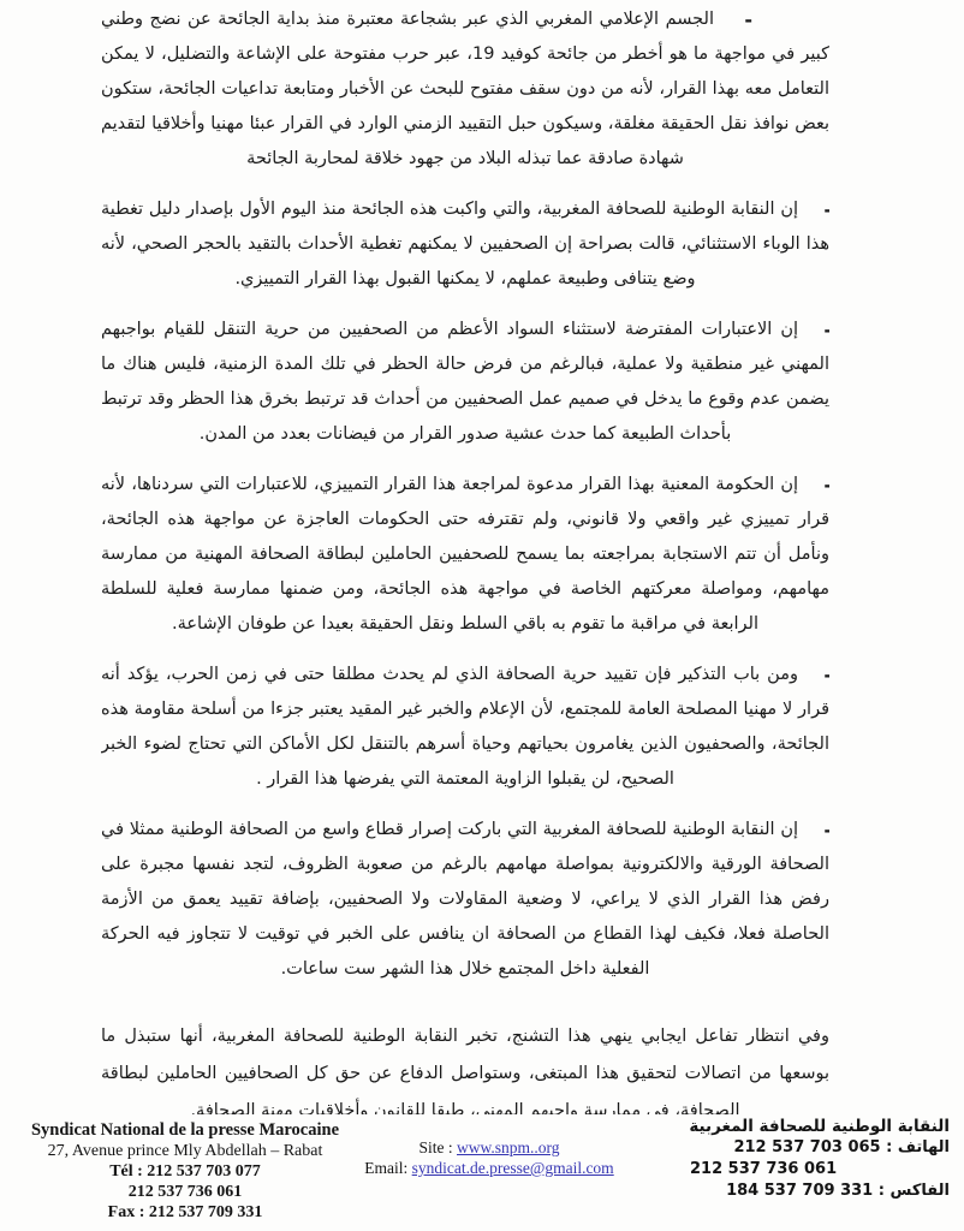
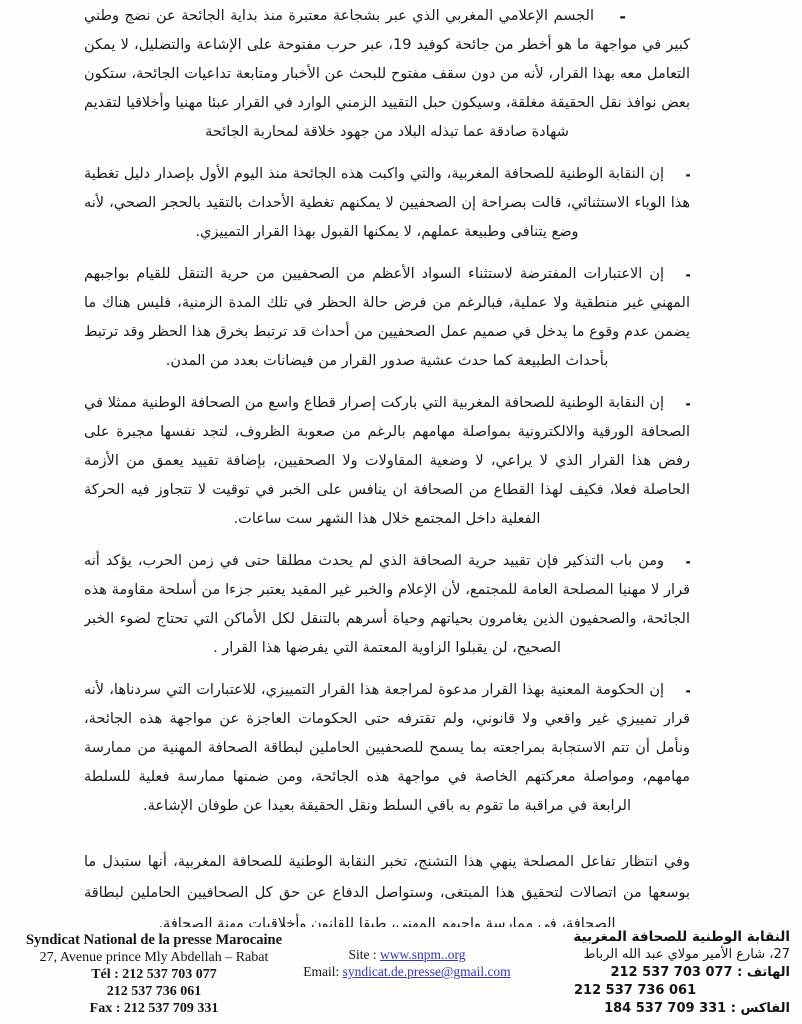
  -
  الجسم الإعلامي المغربي الذي عبر بشجاعة معتبرة منذ بداية الجائحة عن نضج وطني كبير في مواجهة ما هو أخطر من جائحة كوفيد 19، عبر حرب مفتوحة على الإشاعة والتضليل، لا يمكن التعامل معه بهذا القرار، لأنه من دون سقف مفتوح للبحث عن الأخبار ومتابعة تداعيات الجائحة، ستكون بعض نوافذ نقل الحقيقة مغلقة، وسيكون حبل التقييد الزمني الوارد في القرار عبئا مهنيا وأخلاقيا لتقديم شهادة صادقة عما تبذله البلاد من جهود خلاقة لمحاربة الجائحة
  -
  إن النقابة الوطنية للصحافة المغربية، والتي واكبت هذه الجائحة منذ اليوم الأول بإصدار دليل تغطية هذا الوباء الاستثنائي، قالت بصراحة إن الصحفيين لا يمكنهم تغطية الأحداث بالتقيد بالحجر الصحي، لأنه وضع يتنافى وطبيعة عملهم، لا يمكنها القبول بهذا القرار التمييزي.
  -
  إن الاعتبارات المفترضة لاستثناء السواد الأعظم من الصحفيين من حرية التنقل للقيام بواجبهم المهني غير منطقية ولا عملية، فبالرغم من فرض حالة الحظر في تلك المدة الزمنية، فليس هناك ما يضمن عدم وقوع ما يدخل في صميم عمل الصحفيين من أحداث قد ترتبط بخرق هذا الحظر وقد ترتبط بأحداث الطبيعة كما حدث عشية صدور القرار من فيضانات بعدد من المدن.
  -
- إن الحكومة المعنية بهذا القرار مدعوة لمراجعة هذا القرار التمييزي، للاعتبارات التي سردناها، لأنه قرار تمييزي غير واقعي ولا قانوني، ولم تقترفه حتى الحكومات العاجزة عن مواجهة هذه الجائحة، ونأمل أن تتم الاستجابة بمراجعته بما يسمح للصحفيين الحاملين لبطاقة الصحافة المهنية من ممارسة مهامهم، ومواصلة معركتهم الخاصة في مواجهة هذه الجائحة، ومن ضمنها ممارسة فعلية للسلطة الرابعة في مراقبة ما تقوم به باقي السلط ونقل الحقيقة بعيدا عن طوفان الإشاعة.
+ إن النقابة الوطنية للصحافة المغربية التي باركت إصرار قطاع واسع من الصحافة الوطنية ممثلا في الصحافة الورقية والالكترونية بمواصلة مهامهم بالرغم من صعوبة الظروف، لتجد نفسها مجبرة على رفض هذا القرار الذي لا يراعي، لا وضعية المقاولات ولا الصحفيين، بإضافة تقييد يعمق من الأزمة الحاصلة فعلا، فكيف لهذا القطاع من الصحافة ان ينافس على الخبر في توقيت لا تتجاوز فيه الحركة الفعلية داخل المجتمع خلال هذا الشهر ست ساعات.
  -
  ومن باب التذكير فإن تقييد حرية الصحافة الذي لم يحدث مطلقا حتى في زمن الحرب، يؤكد أنه قرار لا مهنيا المصلحة العامة للمجتمع، لأن الإعلام والخبر غير المقيد يعتبر جزءا من أسلحة مقاومة هذه الجائحة، والصحفيون الذين يغامرون بحياتهم وحياة أسرهم بالتنقل لكل الأماكن التي تحتاج لضوء الخبر الصحيح، لن يقبلوا الزاوية المعتمة التي يفرضها هذا القرار .
  -
- إن النقابة الوطنية للصحافة المغربية التي باركت إصرار قطاع واسع من الصحافة الوطنية ممثلا في الصحافة الورقية والالكترونية بمواصلة مهامهم بالرغم من صعوبة الظروف، لتجد نفسها مجبرة على رفض هذا القرار الذي لا يراعي، لا وضعية المقاولات ولا الصحفيين، بإضافة تقييد يعمق من الأزمة الحاصلة فعلا، فكيف لهذا القطاع من الصحافة ان ينافس على الخبر في توقيت لا تتجاوز فيه الحركة الفعلية داخل المجتمع خلال هذا الشهر ست ساعات.
+ إن الحكومة المعنية بهذا القرار مدعوة لمراجعة هذا القرار التمييزي، للاعتبارات التي سردناها، لأنه قرار تمييزي غير واقعي ولا قانوني، ولم تقترفه حتى الحكومات العاجزة عن مواجهة هذه الجائحة، ونأمل أن تتم الاستجابة بمراجعته بما يسمح للصحفيين الحاملين لبطاقة الصحافة المهنية من ممارسة مهامهم، ومواصلة معركتهم الخاصة في مواجهة هذه الجائحة، ومن ضمنها ممارسة فعلية للسلطة الرابعة في مراقبة ما تقوم به باقي السلط ونقل الحقيقة بعيدا عن طوفان الإشاعة.
- وفي انتظار تفاعل ايجابي ينهي هذا التشنج، تخبر النقابة الوطنية للصحافة المغربية، أنها ستبذل ما بوسعها من اتصالات لتحقيق هذا المبتغى، وستواصل الدفاع عن حق كل الصحافيين الحاملين لبطاقة الصحافة، في ممارسة واجبهم المهني، طبقا للقانون وأخلاقيات مهنة الصحافة.
+ وفي انتظار تفاعل المصلحة ينهي هذا التشنج، تخبر النقابة الوطنية للصحافة المغربية، أنها ستبذل ما بوسعها من اتصالات لتحقيق هذا المبتغى، وستواصل الدفاع عن حق كل الصحافيين الحاملين لبطاقة الصحافة، في ممارسة واجبهم المهني، طبقا للقانون وأخلاقيات مهنة الصحافة.
  Syndicat National de la presse Marocaine
  27, Avenue prince Mly Abdellah – Rabat
  Tél : 212 537 703 077
  212 537 736 061
  Fax : 212 537 709 331
  Site : www.snpm..org
  Email: syndicat.de.presse@gmail.com
  النقابة الوطنية للصحافة المغربية
+ 27، شارع الأمير مولاي عبد الله الرباط
- الهاتف : 212 537 703 065
+ الهاتف : 212 537 703 077
  212 537 736 061
  الفاكس : 184 537 709 331
